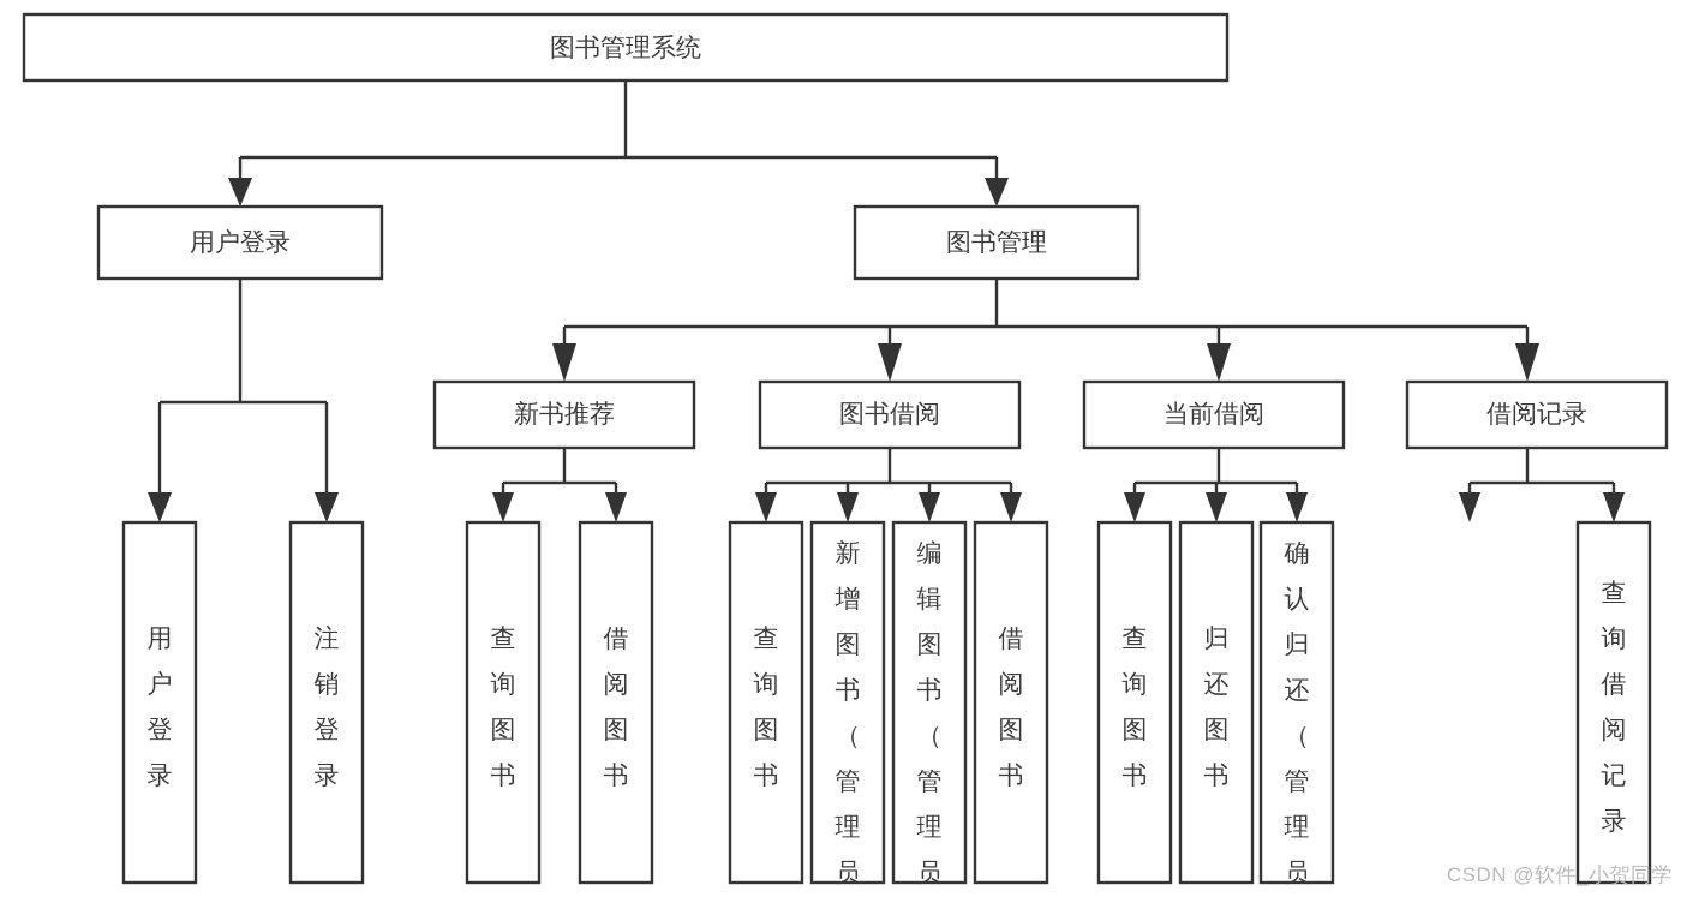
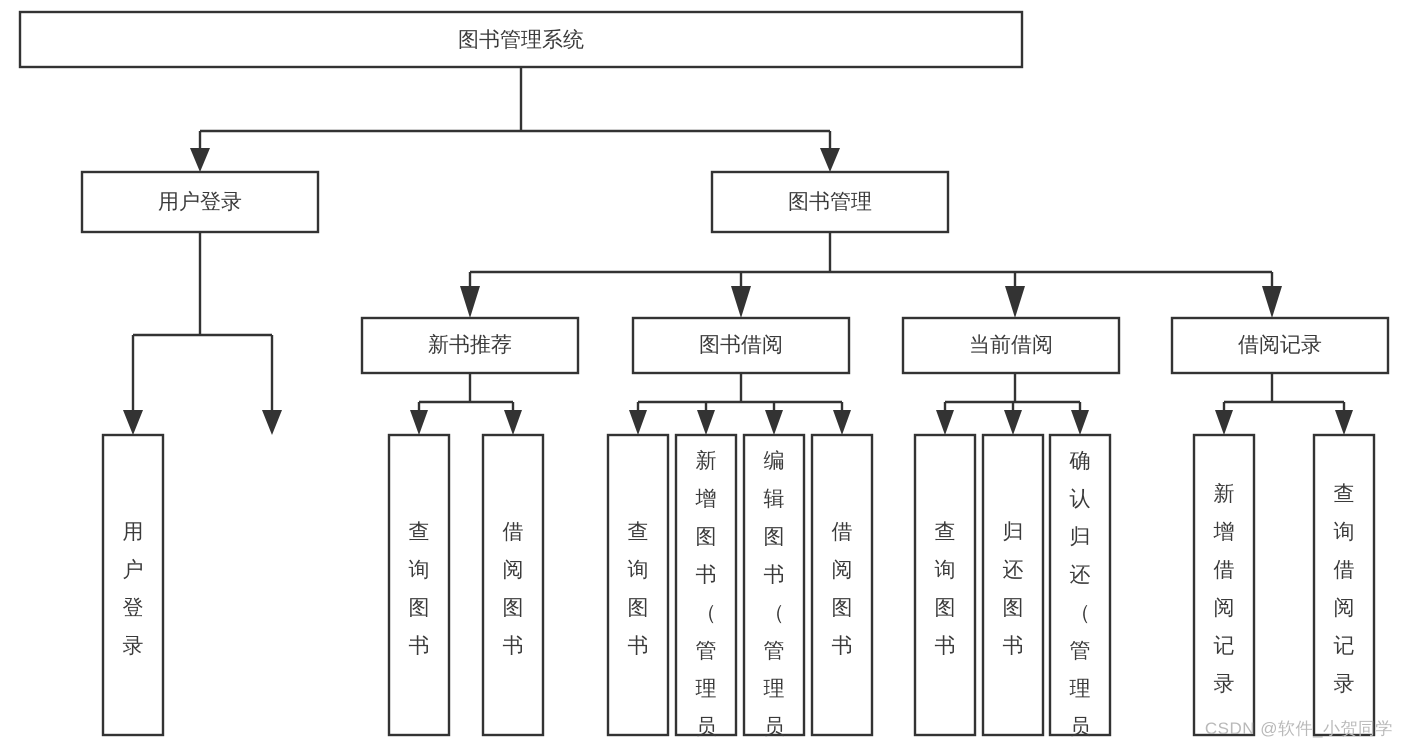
  图书管理系统
  用户登录
  图书管理
  新书推荐
  图书借阅
  当前借阅
  借阅记录
  用户登录
- 注销登录
  查询图书
  借阅图书
  查询图书
  新增图书（管理员
  编辑图书（管理员
  借阅图书
  查询图书
  归还图书
  确认归还（管理员
+ 新增借阅记录
  查询借阅记录
  CSDN @软件_小贺同学
